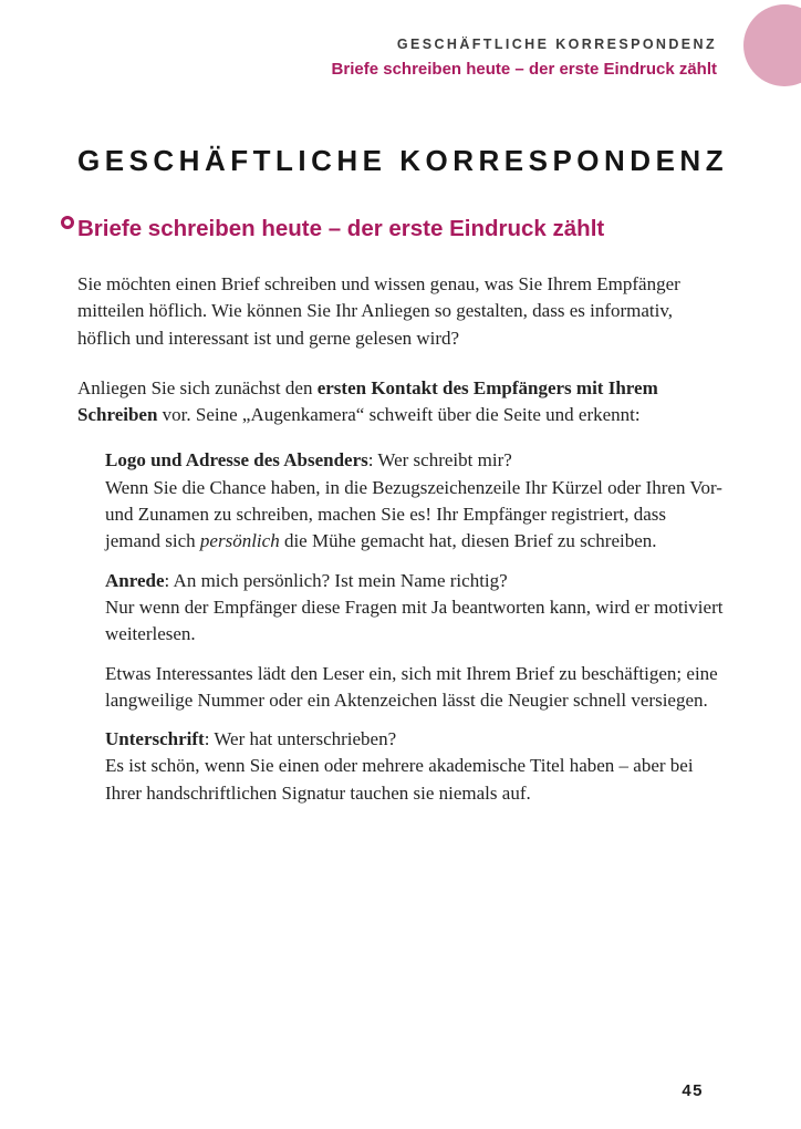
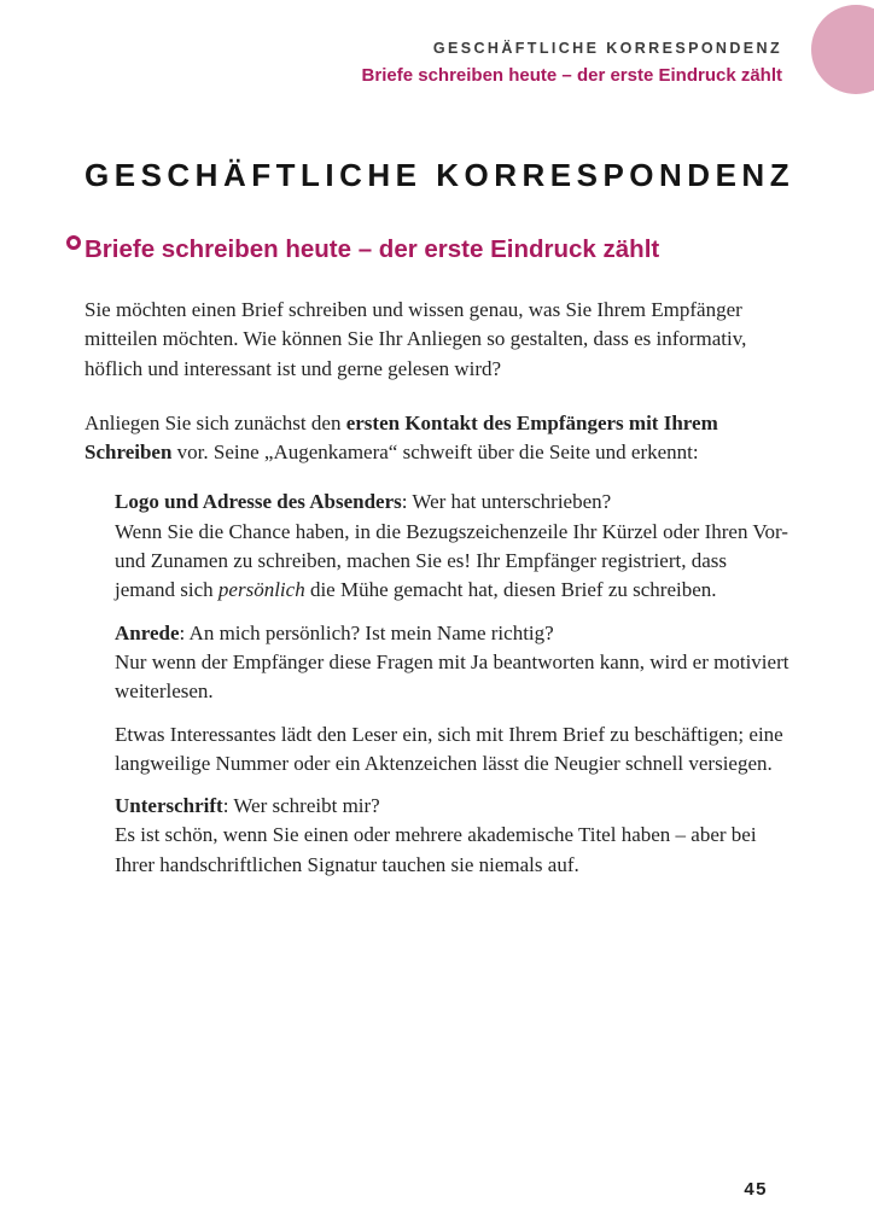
  GESCHÄFTLICHE KORRESPONDENZ
  Briefe schreiben heute – der erste Eindruck zählt
  GESCHÄFTLICHE KORRESPONDENZ
  Briefe schreiben heute – der erste Eindruck zählt
- Sie möchten einen Brief schreiben und wissen genau, was Sie Ihrem Empfänger mitteilen höflich. Wie können Sie Ihr Anliegen so gestalten, dass es informativ, höflich und interessant ist und gerne gelesen wird?
+ Sie möchten einen Brief schreiben und wissen genau, was Sie Ihrem Empfänger mitteilen möchten. Wie können Sie Ihr Anliegen so gestalten, dass es informativ, höflich und interessant ist und gerne gelesen wird?
  Anliegen Sie sich zunächst den ersten Kontakt des Empfängers mit Ihrem Schreiben vor. Seine „Augenkamera“ schweift über die Seite und erkennt:
- Logo und Adresse des Absenders: Wer schreibt mir?
+ Logo und Adresse des Absenders: Wer hat unterschrieben?
  Wenn Sie die Chance haben, in die Bezugszeichenzeile Ihr Kürzel oder Ihren Vor- und Zunamen zu schreiben, machen Sie es! Ihr Empfänger registriert, dass jemand sich persönlich die Mühe gemacht hat, diesen Brief zu schreiben.
  Anrede: An mich persönlich? Ist mein Name richtig?
  Nur wenn der Empfänger diese Fragen mit Ja beantworten kann, wird er motiviert weiterlesen.
  Etwas Interessantes lädt den Leser ein, sich mit Ihrem Brief zu beschäftigen; eine langweilige Nummer oder ein Aktenzeichen lässt die Neugier schnell versiegen.
- Unterschrift: Wer hat unterschrieben?
+ Unterschrift: Wer schreibt mir?
  Es ist schön, wenn Sie einen oder mehrere akademische Titel haben – aber bei Ihrer handschriftlichen Signatur tauchen sie niemals auf.
  45
